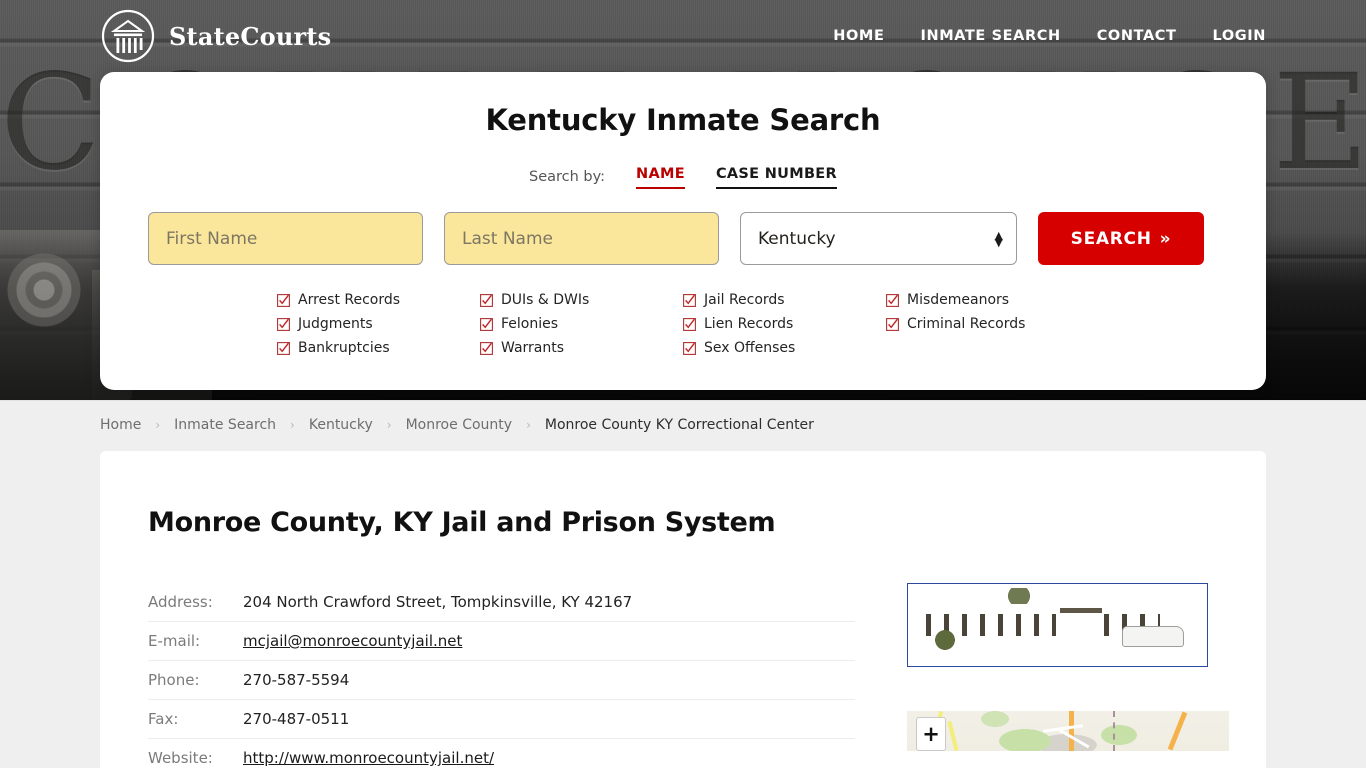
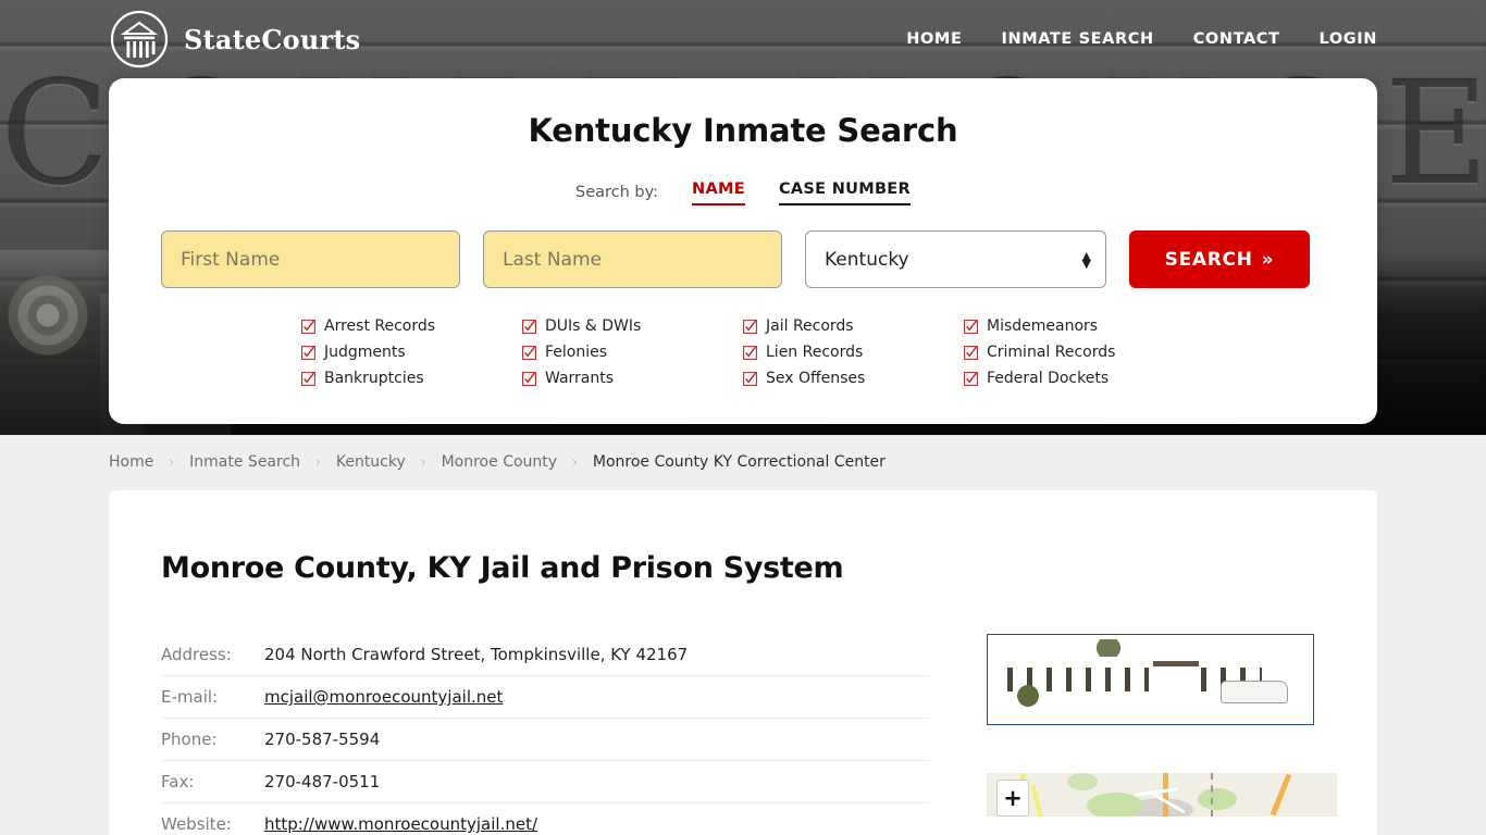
  StateCourts
  HOME
  INMATE SEARCH
  CONTACT
  LOGIN
  Kentucky Inmate Search
  Search by:
  NAME
  CASE NUMBER
  First Name
  Last Name
  Kentucky
  ▲
  ▼
  SEARCH
  »
  Arrest Records
  DUIs & DWIs
  Jail Records
  Misdemeanors
  Judgments
  Felonies
  Lien Records
  Criminal Records
  Bankruptcies
  Warrants
  Sex Offenses
+ Federal Dockets
  Home
  ›
  Inmate Search
  ›
  Kentucky
  ›
  Monroe County
  ›
  Monroe County KY Correctional Center
  Monroe County, KY Jail and Prison System
  Address:	204 North Crawford Street, Tompkinsville, KY 42167
  E-mail:	mcjail@monroecountyjail.net
  Phone:	270-587-5594
  Fax:	270-487-0511
  Website:	http://www.monroecountyjail.net/
  +
